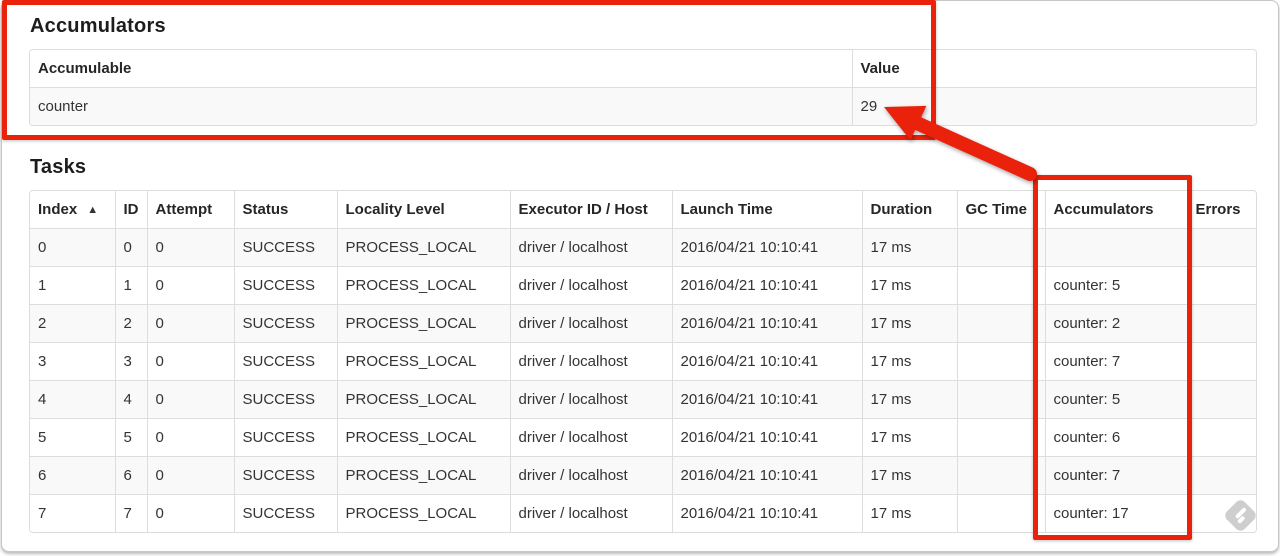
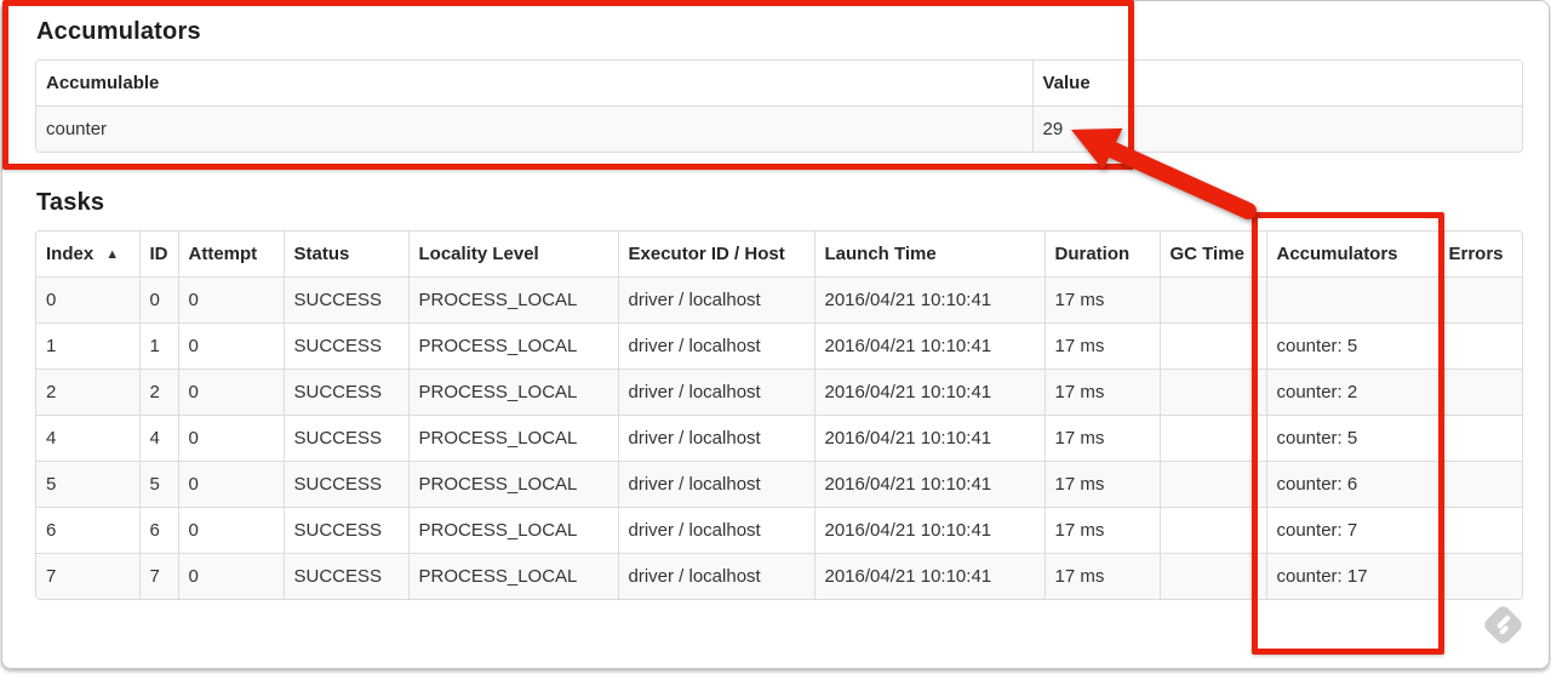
  Accumulators
  Accumulable	Value
  counter	29
  Tasks
  Index ▲	ID	Attempt	Status	Locality Level	Executor ID / Host	Launch Time	Duration	GC Time	Accumulators	Errors
  0	0	0	SUCCESS	PROCESS_LOCAL	driver / localhost	2016/04/21 10:10:41	17 ms
  1	1	0	SUCCESS	PROCESS_LOCAL	driver / localhost	2016/04/21 10:10:41	17 ms		counter: 5
  2	2	0	SUCCESS	PROCESS_LOCAL	driver / localhost	2016/04/21 10:10:41	17 ms		counter: 2
- 3	3	0	SUCCESS	PROCESS_LOCAL	driver / localhost	2016/04/21 10:10:41	17 ms		counter: 7
  4	4	0	SUCCESS	PROCESS_LOCAL	driver / localhost	2016/04/21 10:10:41	17 ms		counter: 5
  5	5	0	SUCCESS	PROCESS_LOCAL	driver / localhost	2016/04/21 10:10:41	17 ms		counter: 6
  6	6	0	SUCCESS	PROCESS_LOCAL	driver / localhost	2016/04/21 10:10:41	17 ms		counter: 7
  7	7	0	SUCCESS	PROCESS_LOCAL	driver / localhost	2016/04/21 10:10:41	17 ms		counter: 17
